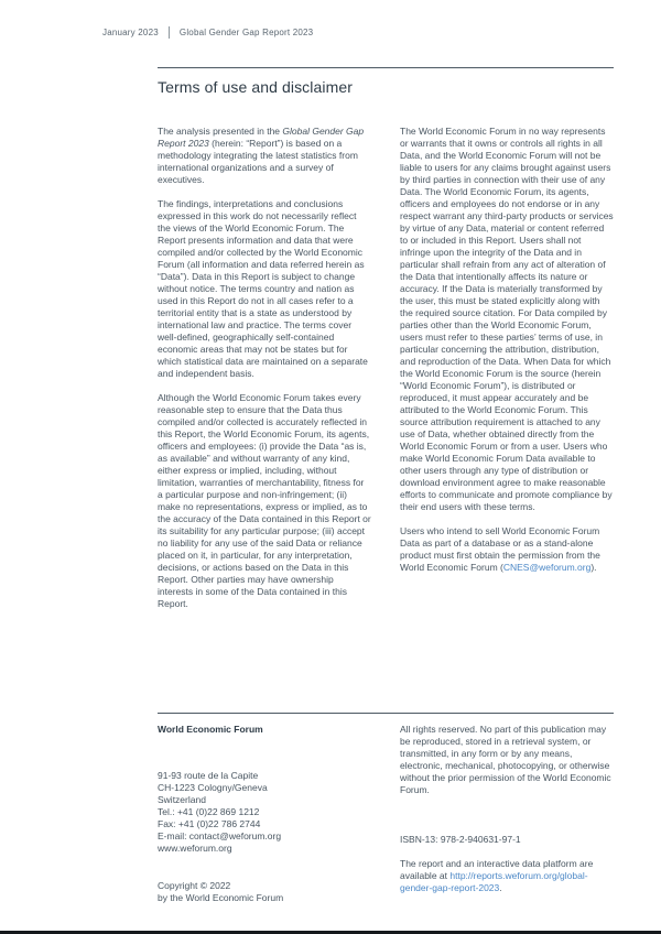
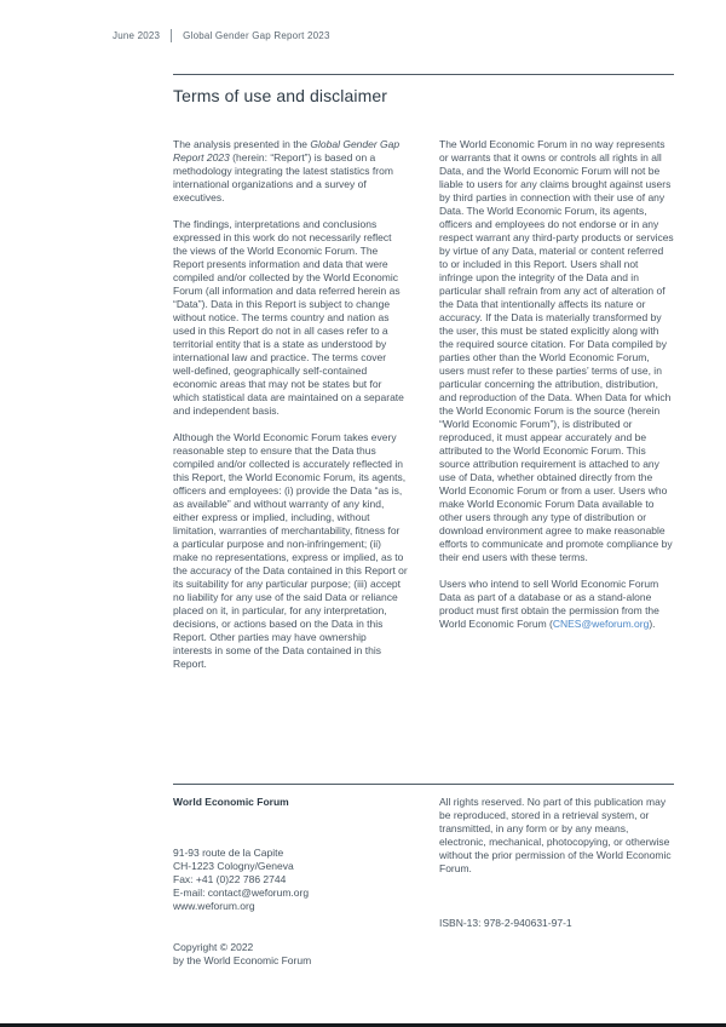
- January 2023
+ June 2023
  Global Gender Gap Report 2023
  Terms of use and disclaimer
  The analysis presented in the Global Gender Gap Report 2023 (herein: “Report”) is based on a methodology integrating the latest statistics from international organizations and a survey of executives.
  The findings, interpretations and conclusions expressed in this work do not necessarily reflect the views of the World Economic Forum. The Report presents information and data that were compiled and/or collected by the World Economic Forum (all information and data referred herein as “Data”). Data in this Report is subject to change without notice. The terms country and nation as used in this Report do not in all cases refer to a territorial entity that is a state as understood by international law and practice. The terms cover well-defined, geographically self-contained economic areas that may not be states but for which statistical data are maintained on a separate and independent basis.
  Although the World Economic Forum takes every reasonable step to ensure that the Data thus compiled and/or collected is accurately reflected in this Report, the World Economic Forum, its agents, officers and employees: (i) provide the Data “as is, as available” and without warranty of any kind, either express or implied, including, without limitation, warranties of merchantability, fitness for a particular purpose and non-infringement; (ii) make no representations, express or implied, as to the accuracy of the Data contained in this Report or its suitability for any particular purpose; (iii) accept no liability for any use of the said Data or reliance placed on it, in particular, for any interpretation, decisions, or actions based on the Data in this Report. Other parties may have ownership interests in some of the Data contained in this Report.
  The World Economic Forum in no way represents or warrants that it owns or controls all rights in all Data, and the World Economic Forum will not be liable to users for any claims brought against users by third parties in connection with their use of any Data. The World Economic Forum, its agents, officers and employees do not endorse or in any respect warrant any third-party products or services by virtue of any Data, material or content referred to or included in this Report. Users shall not infringe upon the integrity of the Data and in particular shall refrain from any act of alteration of the Data that intentionally affects its nature or accuracy. If the Data is materially transformed by the user, this must be stated explicitly along with the required source citation. For Data compiled by parties other than the World Economic Forum, users must refer to these parties’ terms of use, in particular concerning the attribution, distribution, and reproduction of the Data. When Data for which the World Economic Forum is the source (herein “World Economic Forum”), is distributed or reproduced, it must appear accurately and be attributed to the World Economic Forum. This source attribution requirement is attached to any use of Data, whether obtained directly from the World Economic Forum or from a user. Users who make World Economic Forum Data available to other users through any type of distribution or download environment agree to make reasonable efforts to communicate and promote compliance by their end users with these terms.
  Users who intend to sell World Economic Forum Data as part of a database or as a stand-alone product must first obtain the permission from the World Economic Forum (CNES@weforum.org).
  World Economic Forum
  91-93 route de la Capite
  CH-1223 Cologny/Geneva
- Switzerland
- Tel.: +41 (0)22 869 1212
  Fax: +41 (0)22 786 2744
  E-mail: contact@weforum.org
  www.weforum.org
  Copyright © 2022
  by the World Economic Forum
  All rights reserved. No part of this publication may be reproduced, stored in a retrieval system, or transmitted, in any form or by any means, electronic, mechanical, photocopying, or otherwise without the prior permission of the World Economic Forum.
  ISBN-13: 978-2-940631-97-1
- The report and an interactive data platform are available at http://reports.weforum.org/global-gender-gap-report-2023.
